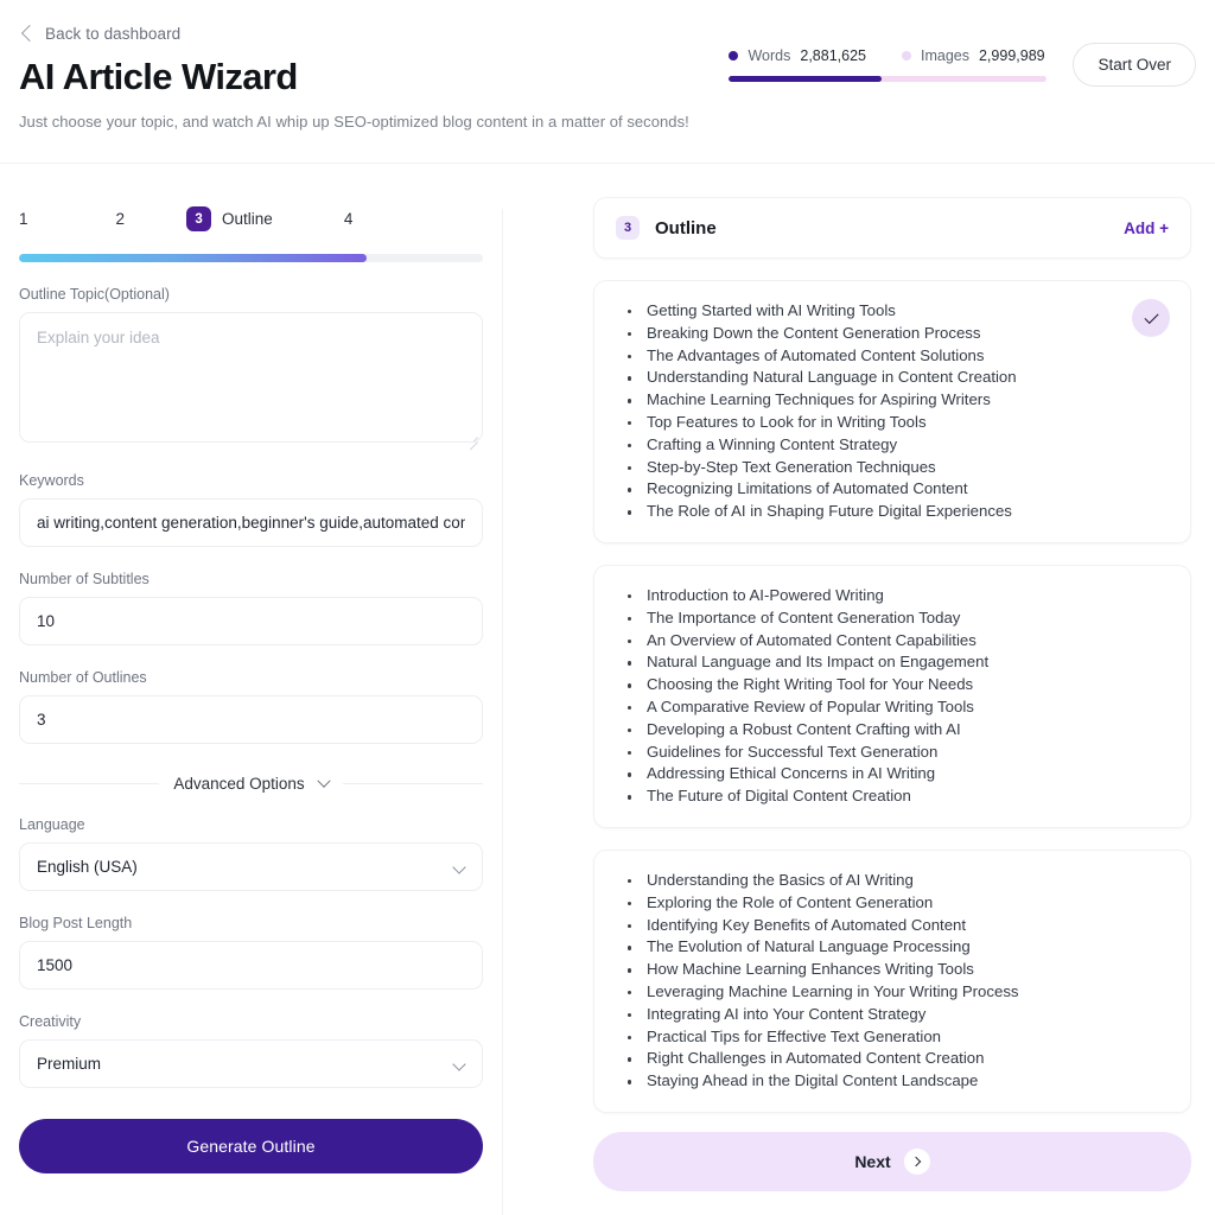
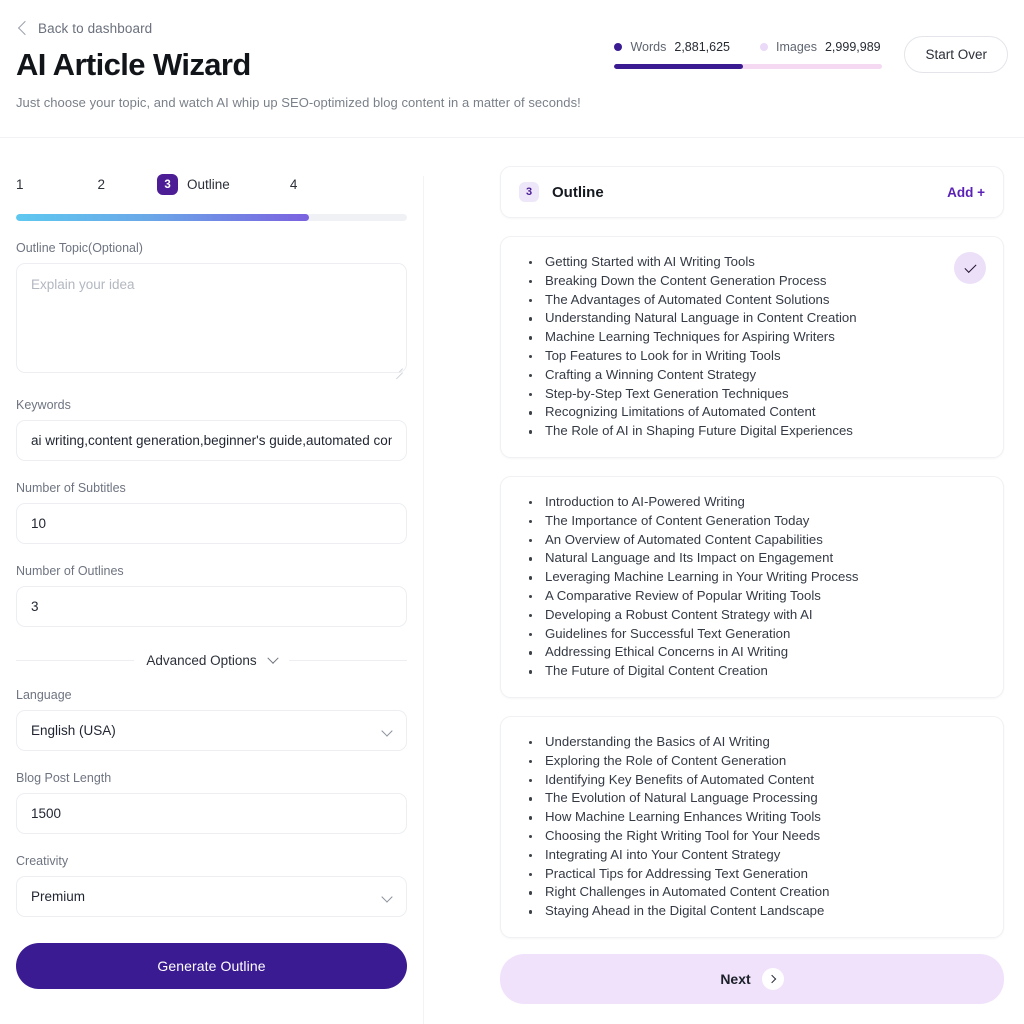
  Back to dashboard
  AI Article Wizard
  Just choose your topic, and watch AI whip up SEO-optimized blog content in a matter of seconds!
  Words
  2,881,625
  Images
  2,999,989
  Start Over
  1
  2
  3
  Outline
  4
  Outline Topic(Optional)
  Explain your idea
  Keywords
  Number of Subtitles
  10
  Number of Outlines
  3
  Advanced Options
  Language
  English (USA)
  Blog Post Length
  1500
  Creativity
  Premium
  Generate Outline
  3
  Outline
  Add +
  Getting Started with AI Writing Tools
  Breaking Down the Content Generation Process
  The Advantages of Automated Content Solutions
  Understanding Natural Language in Content Creation
  Machine Learning Techniques for Aspiring Writers
  Top Features to Look for in Writing Tools
  Crafting a Winning Content Strategy
  Step-by-Step Text Generation Techniques
  Recognizing Limitations of Automated Content
  The Role of AI in Shaping Future Digital Experiences
  Introduction to AI-Powered Writing
  The Importance of Content Generation Today
  An Overview of Automated Content Capabilities
  Natural Language and Its Impact on Engagement
- Choosing the Right Writing Tool for Your Needs
+ Leveraging Machine Learning in Your Writing Process
  A Comparative Review of Popular Writing Tools
- Developing a Robust Content Crafting with AI
+ Developing a Robust Content Strategy with AI
  Guidelines for Successful Text Generation
  Addressing Ethical Concerns in AI Writing
  The Future of Digital Content Creation
  Understanding the Basics of AI Writing
  Exploring the Role of Content Generation
  Identifying Key Benefits of Automated Content
  The Evolution of Natural Language Processing
  How Machine Learning Enhances Writing Tools
- Leveraging Machine Learning in Your Writing Process
+ Choosing the Right Writing Tool for Your Needs
  Integrating AI into Your Content Strategy
- Practical Tips for Effective Text Generation
+ Practical Tips for Addressing Text Generation
  Right Challenges in Automated Content Creation
  Staying Ahead in the Digital Content Landscape
  Next
